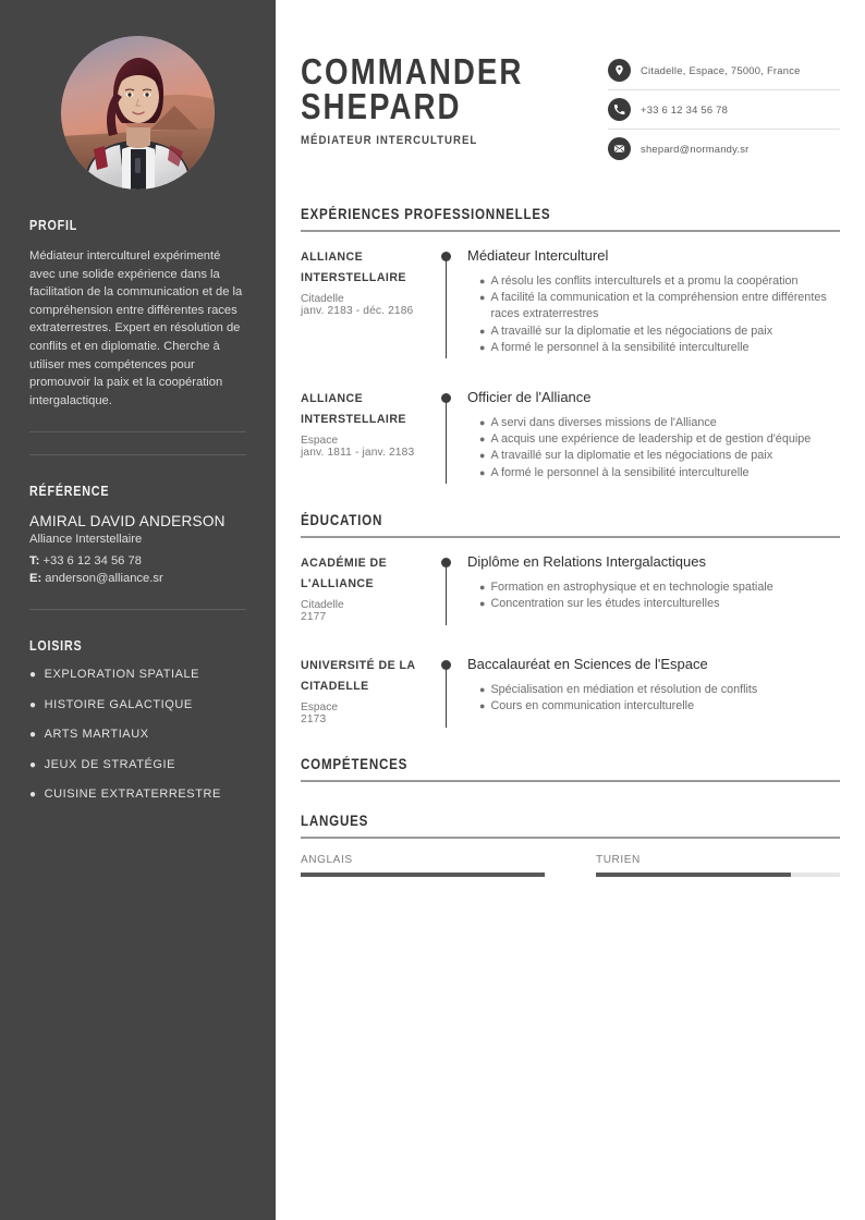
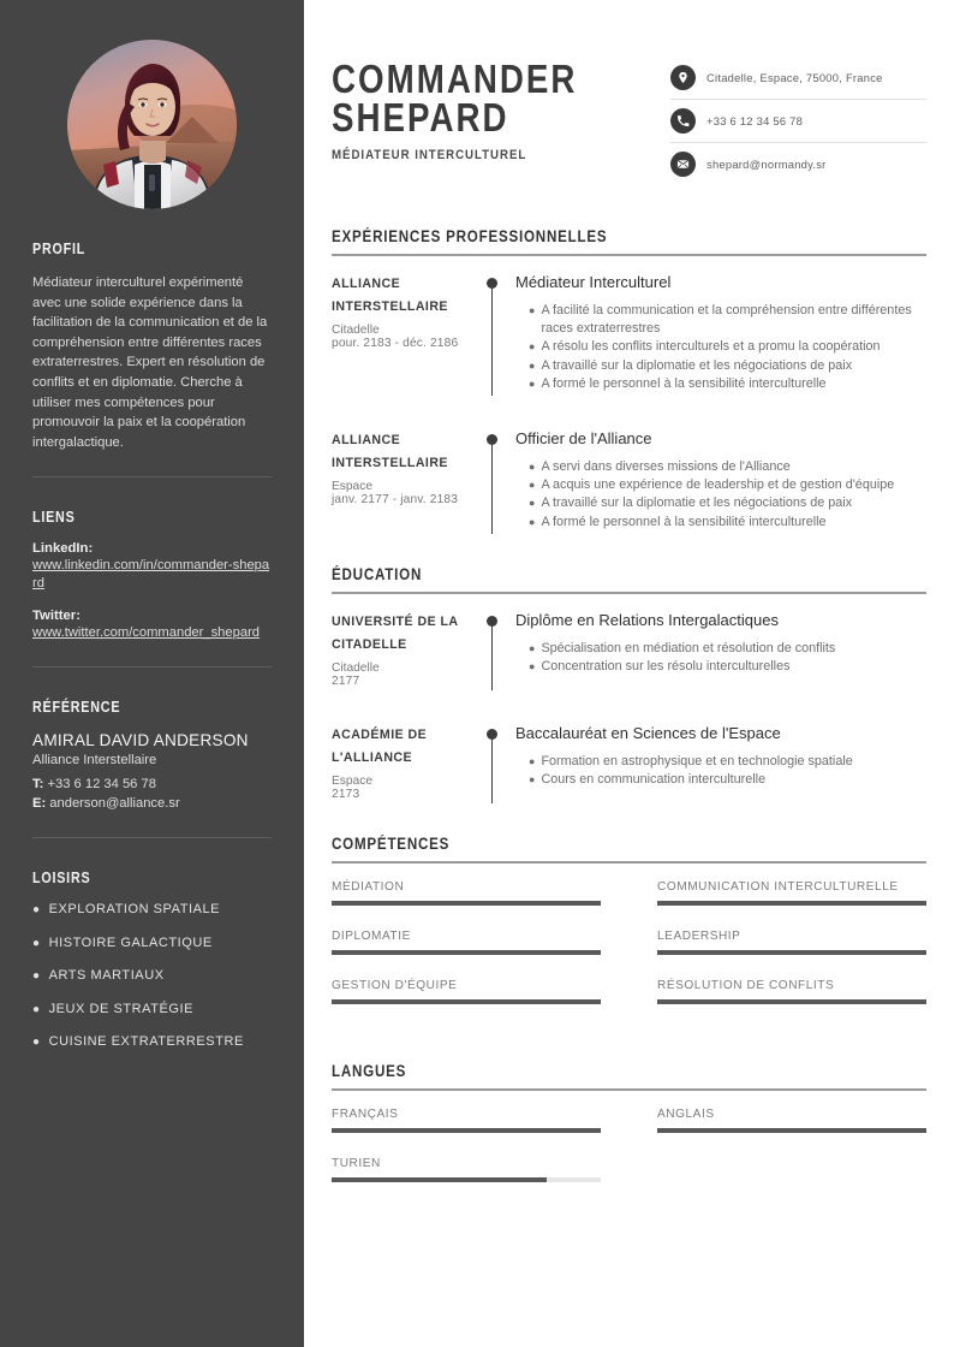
  PROFIL
  Médiateur interculturel expérimenté avec une solide expérience dans la facilitation de la communication et de la compréhension entre différentes races extraterrestres. Expert en résolution de conflits et en diplomatie. Cherche à utiliser mes compétences pour promouvoir la paix et la coopération intergalactique.
+ LIENS
+ LinkedIn:
+ www.linkedin.com/in/commander-shepard
+ Twitter:
+ www.twitter.com/commander_shepard
  RÉFÉRENCE
  AMIRAL DAVID ANDERSON
  Alliance Interstellaire
  T: +33 6 12 34 56 78
  E: anderson@alliance.sr
  LOISIRS
  ●
  EXPLORATION SPATIALE
  ●
  HISTOIRE GALACTIQUE
  ●
  ARTS MARTIAUX
  ●
  JEUX DE STRATÉGIE
  ●
  CUISINE EXTRATERRESTRE
  COMMANDER
  SHEPARD
  MÉDIATEUR INTERCULTUREL
  Citadelle, Espace, 75000, France
  +33 6 12 34 56 78
  shepard@normandy.sr
  EXPÉRIENCES PROFESSIONNELLES
  ALLIANCE INTERSTELLAIRE
  Citadelle
- janv. 2183 - déc. 2186
+ pour. 2183 - déc. 2186
  Médiateur Interculturel
  ●
- A résolu les conflits interculturels et a promu la coopération
+ A facilité la communication et la compréhension entre différentes races extraterrestres
  ●
- A facilité la communication et la compréhension entre différentes races extraterrestres
+ A résolu les conflits interculturels et a promu la coopération
  ●
  A travaillé sur la diplomatie et les négociations de paix
  ●
  A formé le personnel à la sensibilité interculturelle
  ALLIANCE INTERSTELLAIRE
  Espace
- janv. 1811 - janv. 2183
+ janv. 2177 - janv. 2183
  Officier de l'Alliance
  ●
  A servi dans diverses missions de l'Alliance
  ●
  A acquis une expérience de leadership et de gestion d'équipe
  ●
  A travaillé sur la diplomatie et les négociations de paix
  ●
  A formé le personnel à la sensibilité interculturelle
  ÉDUCATION
- ACADÉMIE DE L'ALLIANCE
+ UNIVERSITÉ DE LA CITADELLE
  Citadelle
  2177
  Diplôme en Relations Intergalactiques
  ●
- Formation en astrophysique et en technologie spatiale
+ Spécialisation en médiation et résolution de conflits
  ●
- Concentration sur les études interculturelles
+ Concentration sur les résolu interculturelles
- UNIVERSITÉ DE LA CITADELLE
+ ACADÉMIE DE L'ALLIANCE
  Espace
  2173
  Baccalauréat en Sciences de l'Espace
  ●
- Spécialisation en médiation et résolution de conflits
+ Formation en astrophysique et en technologie spatiale
  ●
  Cours en communication interculturelle
  COMPÉTENCES
+ MÉDIATION
+ COMMUNICATION INTERCULTURELLE
+ DIPLOMATIE
+ LEADERSHIP
+ GESTION D'ÉQUIPE
+ RÉSOLUTION DE CONFLITS
  LANGUES
+ FRANÇAIS
  ANGLAIS
  TURIEN
